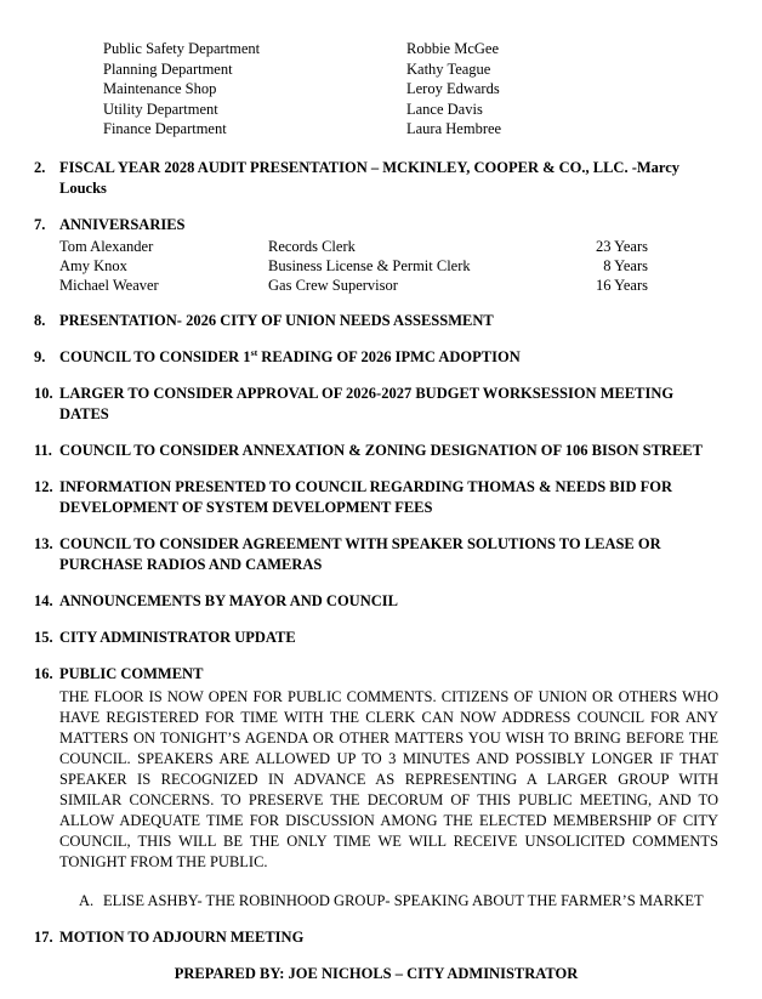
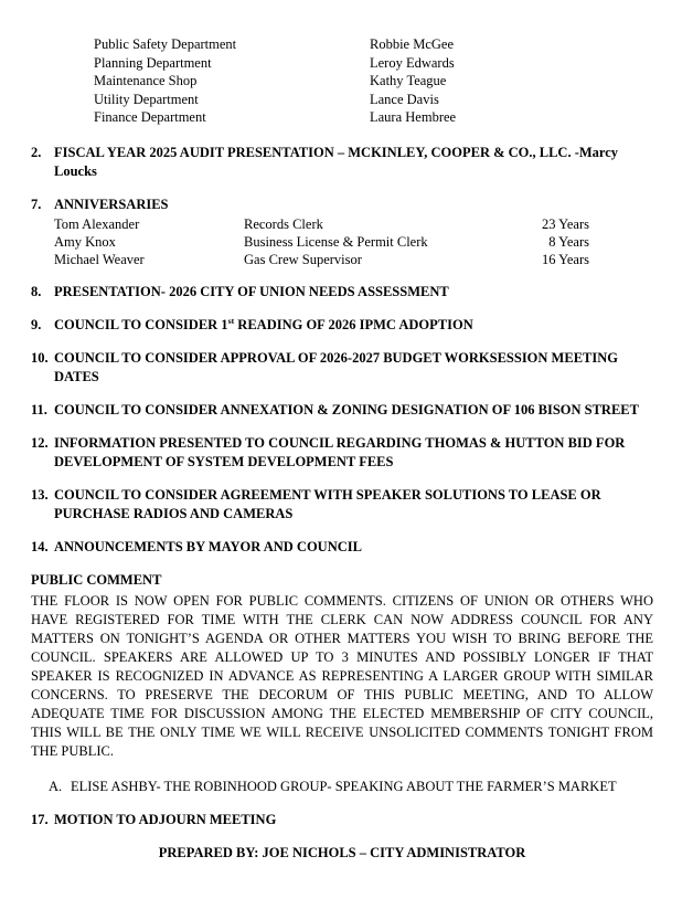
  Public Safety Department
  Robbie McGee
  Planning Department
- Kathy Teague
+ Leroy Edwards
  Maintenance Shop
- Leroy Edwards
+ Kathy Teague
  Utility Department
  Lance Davis
  Finance Department
  Laura Hembree
  2.
- FISCAL YEAR 2028 AUDIT PRESENTATION – MCKINLEY, COOPER & CO., LLC. -Marcy Loucks
+ FISCAL YEAR 2025 AUDIT PRESENTATION – MCKINLEY, COOPER & CO., LLC. -Marcy Loucks
  7.
  ANNIVERSARIES
  Tom Alexander
  Records Clerk
  23 Years
  Amy Knox
  Business License & Permit Clerk
  8 Years
  Michael Weaver
  Gas Crew Supervisor
  16 Years
  8.
  PRESENTATION- 2026 CITY OF UNION NEEDS ASSESSMENT
  9.
  COUNCIL TO CONSIDER 1st READING OF 2026 IPMC ADOPTION
  10.
- LARGER TO CONSIDER APPROVAL OF 2026-2027 BUDGET WORKSESSION MEETING DATES
+ COUNCIL TO CONSIDER APPROVAL OF 2026-2027 BUDGET WORKSESSION MEETING DATES
  11.
  COUNCIL TO CONSIDER ANNEXATION & ZONING DESIGNATION OF 106 BISON STREET
  12.
- INFORMATION PRESENTED TO COUNCIL REGARDING THOMAS & NEEDS BID FOR DEVELOPMENT OF SYSTEM DEVELOPMENT FEES
+ INFORMATION PRESENTED TO COUNCIL REGARDING THOMAS & HUTTON BID FOR DEVELOPMENT OF SYSTEM DEVELOPMENT FEES
  13.
  COUNCIL TO CONSIDER AGREEMENT WITH SPEAKER SOLUTIONS TO LEASE OR PURCHASE RADIOS AND CAMERAS
  14.
  ANNOUNCEMENTS BY MAYOR AND COUNCIL
- 15.
- CITY ADMINISTRATOR UPDATE
- 16.
  PUBLIC COMMENT
  THE FLOOR IS NOW OPEN FOR PUBLIC COMMENTS. CITIZENS OF UNION OR OTHERS WHO HAVE REGISTERED FOR TIME WITH THE CLERK CAN NOW ADDRESS COUNCIL FOR ANY MATTERS ON TONIGHT’S AGENDA OR OTHER MATTERS YOU WISH TO BRING BEFORE THE COUNCIL. SPEAKERS ARE ALLOWED UP TO 3 MINUTES AND POSSIBLY LONGER IF THAT SPEAKER IS RECOGNIZED IN ADVANCE AS REPRESENTING A LARGER GROUP WITH SIMILAR CONCERNS. TO PRESERVE THE DECORUM OF THIS PUBLIC MEETING, AND TO ALLOW ADEQUATE TIME FOR DISCUSSION AMONG THE ELECTED MEMBERSHIP OF CITY COUNCIL, THIS WILL BE THE ONLY TIME WE WILL RECEIVE UNSOLICITED COMMENTS TONIGHT FROM THE PUBLIC.
  A.
  ELISE ASHBY- THE ROBINHOOD GROUP- SPEAKING ABOUT THE FARMER’S MARKET
  17.
  MOTION TO ADJOURN MEETING
  PREPARED BY: JOE NICHOLS – CITY ADMINISTRATOR
